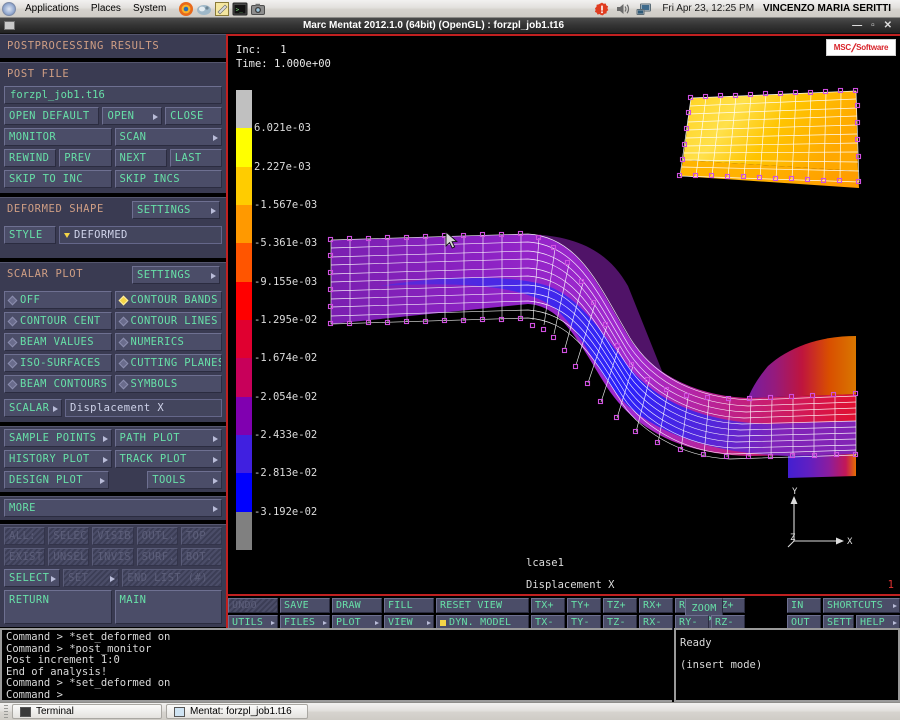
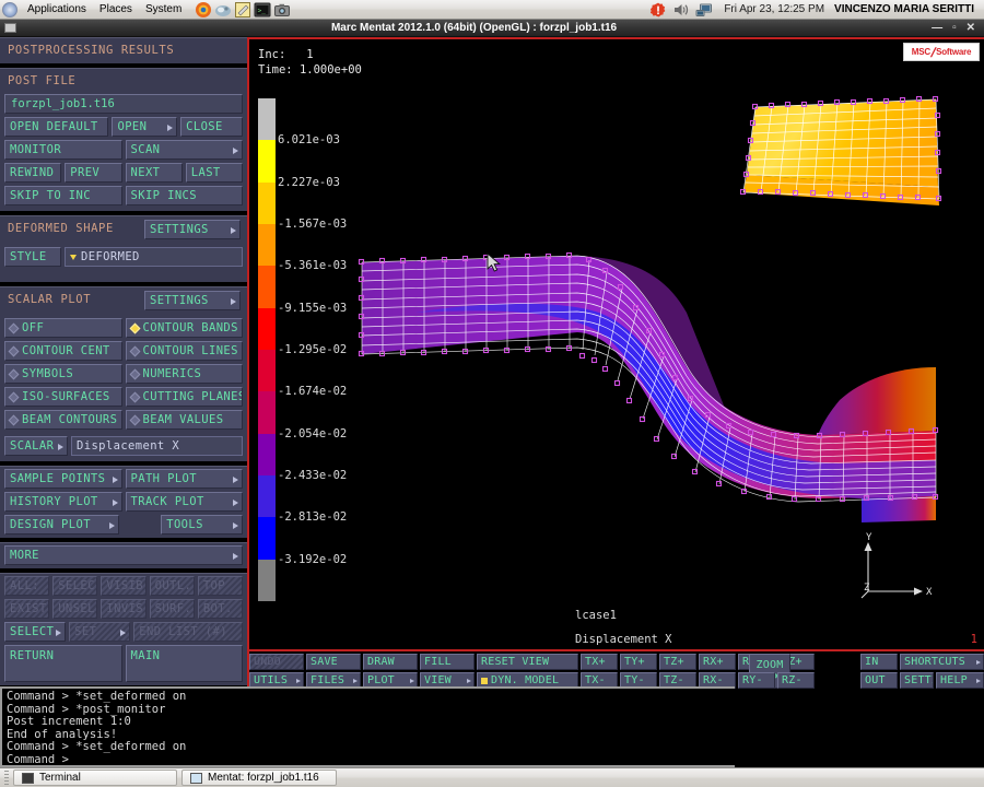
  Applications
  Places
  System
  Fri Apr 23, 12:25 PM
  VINCENZO MARIA SERITTI
  Marc Mentat 2012.1.0 (64bit) (OpenGL) : forzpl_job1.t16
  —
  ▫
  ✕
  POSTPROCESSING RESULTS
  POST FILE
  forzpl_job1.t16
  OPEN DEFAULT
  OPEN
  CLOSE
  MONITOR
  SCAN
  REWIND
  PREV
  NEXT
  LAST
  SKIP TO INC
  SKIP INCS
  DEFORMED SHAPE
  SETTINGS
  STYLE
  DEFORMED
  SCALAR PLOT
  SETTINGS
  OFF
  CONTOUR BANDS
  CONTOUR CENT
  CONTOUR LINES
- BEAM VALUES
+ SYMBOLS
  NUMERICS
  ISO-SURFACES
  CUTTING PLANE
  BEAM CONTOURS
- SYMBOLS
+ BEAM VALUES
  SCALAR
  Displacement X
  SAMPLE POINTS
  PATH PLOT
  HISTORY PLOT
  TRACK PLOT
  DESIGN PLOT
  TOOLS
  MORE
  ALL:
  SELEC
  VISIB
  OUTL.
  TOP
  EXIST
  UNSEL
  INVIS
  SURF.
  BOT.
  SELECT
  SET
  END LIST (#)
  RETURN
  MAIN
  Inc: 1 Time: 1.000e+00
  MSC
  Software
  6.021e-03
  2.227e-03
  -1.567e-03
  -5.361e-03
  -9.155e-03
  -1.295e-02
  -1.674e-02
  -2.054e-02
  -2.433e-02
  -2.813e-02
  -3.192e-02
  Y
  X
  Z
  lcase1
  Displacement X
  1
  UNDO
  SAVE
  DRAW
  FILL
  RESET VIEW
  TX+
  TY+
  TZ+
  RX+
  ZOOM
  IN
  SHORTCUTS
  UTILS
  FILES
  PLOT
  VIEW
  DYN. MODEL
  TX-
  TY-
  TZ-
  RX-
  RY-
  RZ-
  OUT
  HELP
  Command > *set_deformed on
  Command > *post_monitor
  Post increment 1:0
  End of analysis!
  Command > *set_deformed on
  Command >
- Ready
- (insert mode)
  Terminal
  Mentat: forzpl_job1.t16
